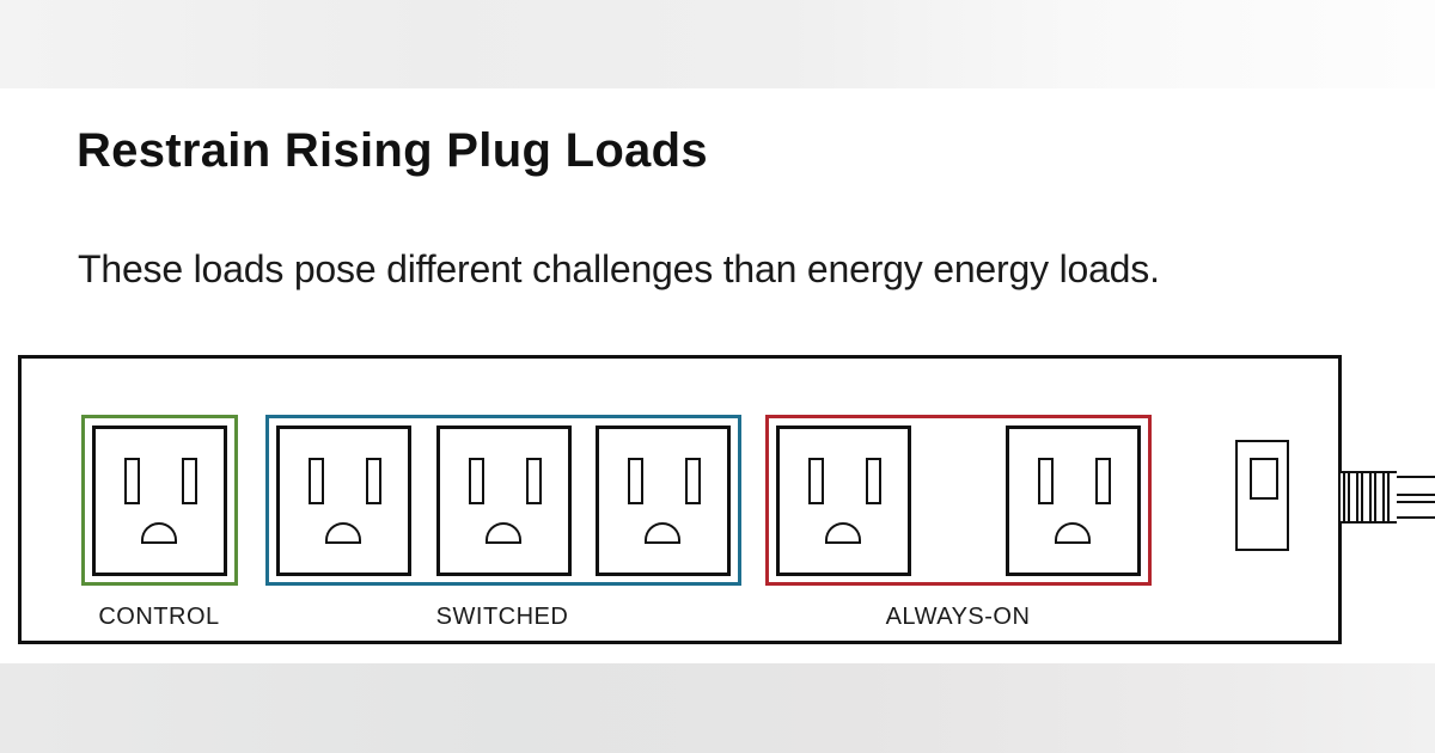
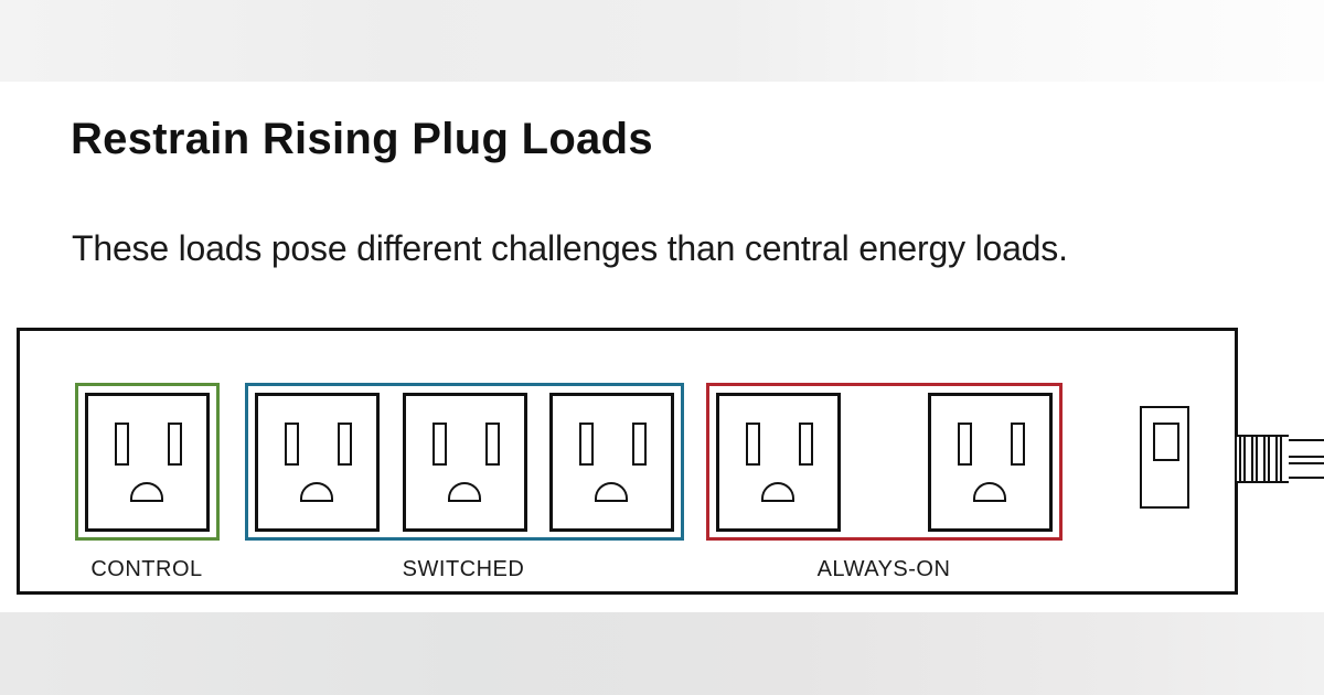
  Restrain Rising Plug Loads
- These loads pose different challenges than energy energy loads.
+ These loads pose different challenges than central energy loads.
  CONTROL
  SWITCHED
  ALWAYS-ON
